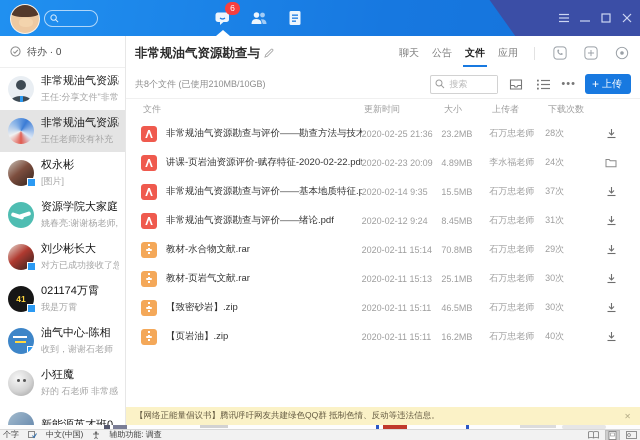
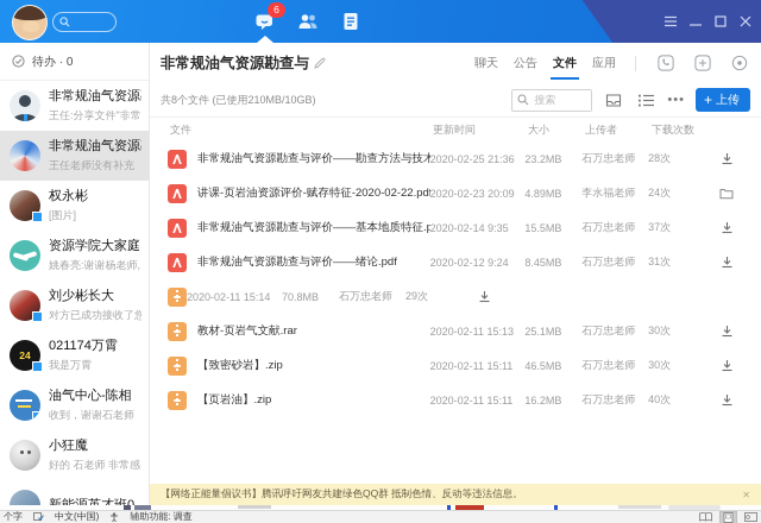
  6
  待办 · 0
  非常规油气资源
  王任:分享文件"非常
  非常规油气资源
  王任老师没有补充
  权永彬
  [图片]
  资源学院大家庭
  姚春亮:谢谢杨老师,
  刘少彬长大
  对方已成功接收了您
- 41
+ 24
  021174万霄
  我是万霄
  油气中心-陈相
  收到，谢谢石老师
  小狂魔
  好的 石老师 非常感
  非常规油气资源勘查与
  聊天
  公告
  文件
  应用
  共8个文件 (已使用210MB/10GB)
  搜索
  上传
  文件
  更新时间
  大小
  上传者
  下载次数
  非常规油气资源勘查与评价——勘查方法与技术
  2020-02-25 21:36
  23.2MB
  石万忠老师
  28次
  讲课-页岩油资源评价-赋存特征-2020-02-22.pd
  2020-02-23 20:09
  4.89MB
  李水福老师
  24次
  非常规油气资源勘查与评价——基本地质特征.p
  2020-02-14 9:35
  15.5MB
  石万忠老师
  37次
  非常规油气资源勘查与评价——绪论.pdf
  2020-02-12 9:24
  8.45MB
  石万忠老师
  31次
- 教材-水合物文献.rar
  2020-02-11 15:14
  70.8MB
  石万忠老师
  29次
  教材-页岩气文献.rar
  2020-02-11 15:13
  25.1MB
  石万忠老师
  30次
  【致密砂岩】.zip
  2020-02-11 15:11
  46.5MB
  石万忠老师
  30次
  【页岩油】.zip
  2020-02-11 15:11
  16.2MB
  石万忠老师
  40次
  【网络正能量倡议书】腾讯呼吁网友共建绿色QQ群 抵制色情、反动等违法信息。
  个字
  中文(中国)
  辅助功能: 调查
